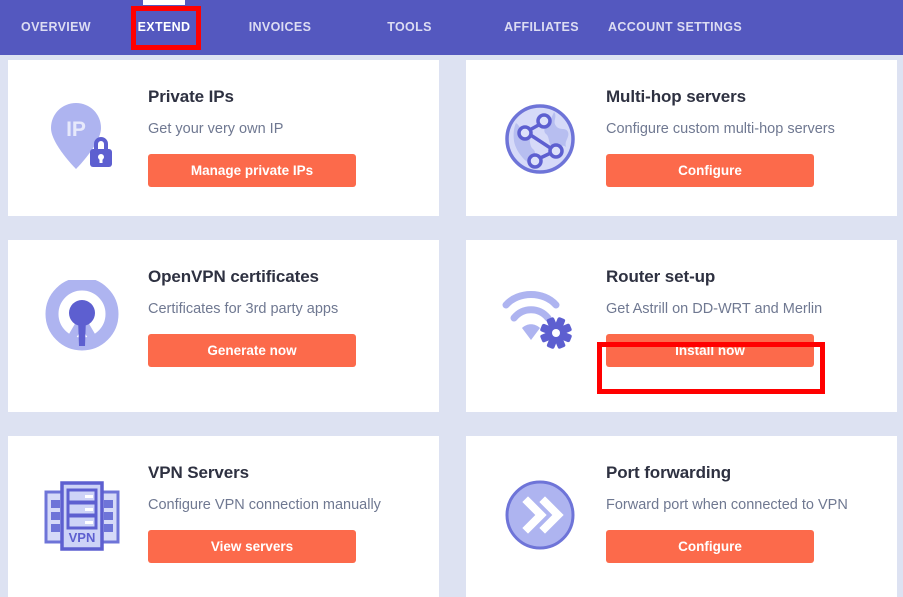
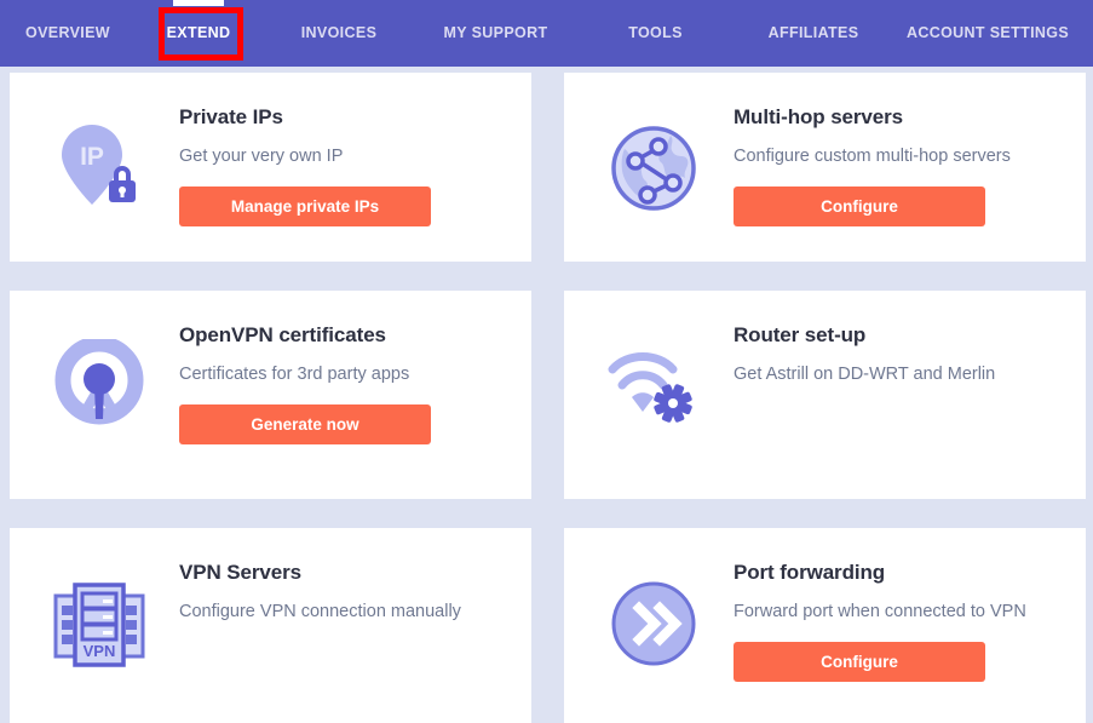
  OVERVIEW
  EXTEND
  INVOICES
+ MY SUPPORT
  TOOLS
  AFFILIATES
  ACCOUNT SETTINGS
  IP
  Private IPs
  Get your very own IP
  Manage private IPs
  Multi-hop servers
  Configure custom multi-hop servers
  Configure
  OpenVPN certificates
  Certificates for 3rd party apps
  Generate now
  Router set-up
  Get Astrill on DD-WRT and Merlin
- Install now
  VPN
  VPN Servers
  Configure VPN connection manually
- View servers
  Port forwarding
  Forward port when connected to VPN
  Configure
